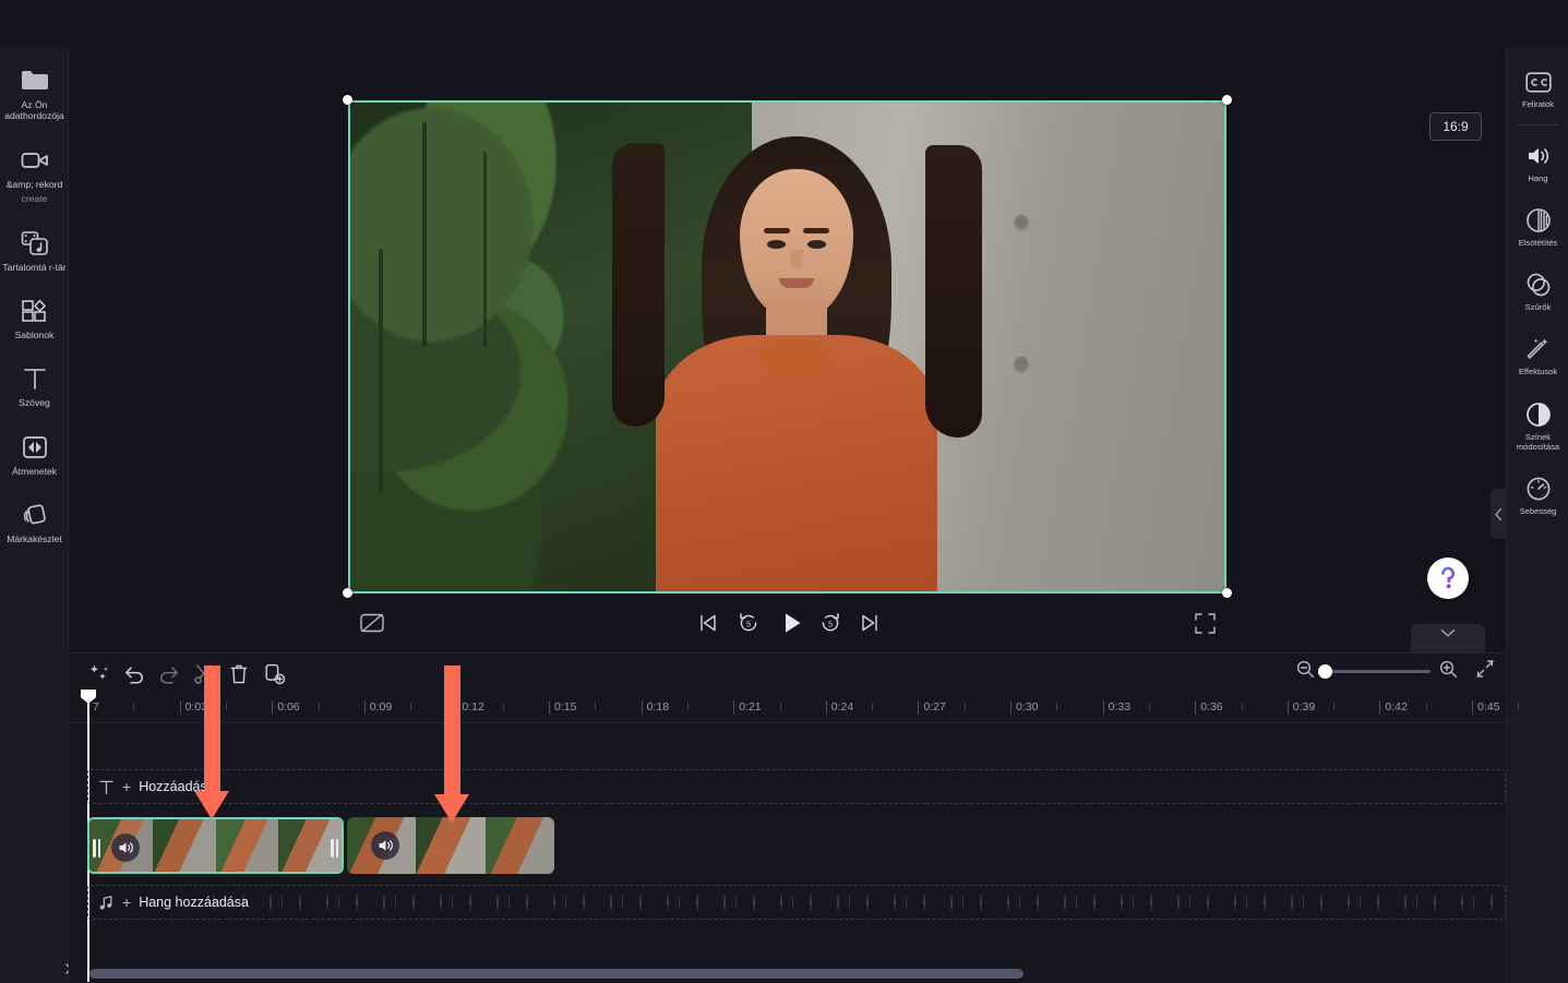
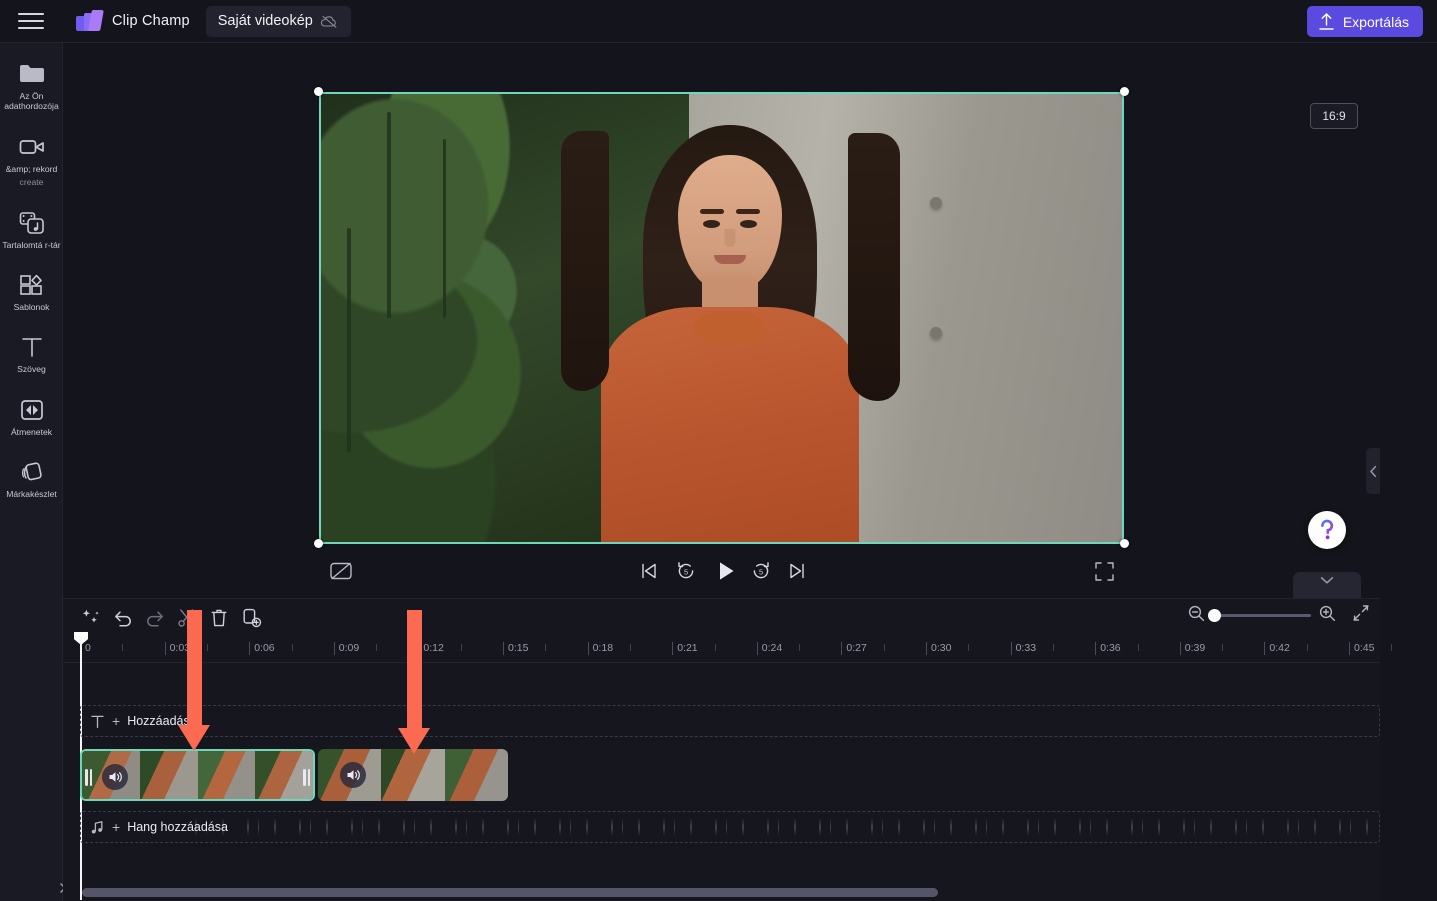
+ Clip Champ
+ Saját videokép
+ Exportálás
  Az Ön adathordozója
  &amp; rekord
  create
  Tartalomtá r-tár
  Sablonok
  Szöveg
  Átmenetek
  Márkakészlet
- Feliratok
- Hang
- Elsötétítés
- Szűrők
- Effektusok
- Színek módosítása
- Sebesség
  16:9
  5
  5
- 7
+ 0
  0:0
  0:06
  0:09
  0:12
  0:15
  0:18
  0:21
  0:24
  0:27
  0:30
  0:33
  0:36
  0:39
  0:42
  0:45
  +
  Hozzáadá
  +
  Hang hozzáadása
